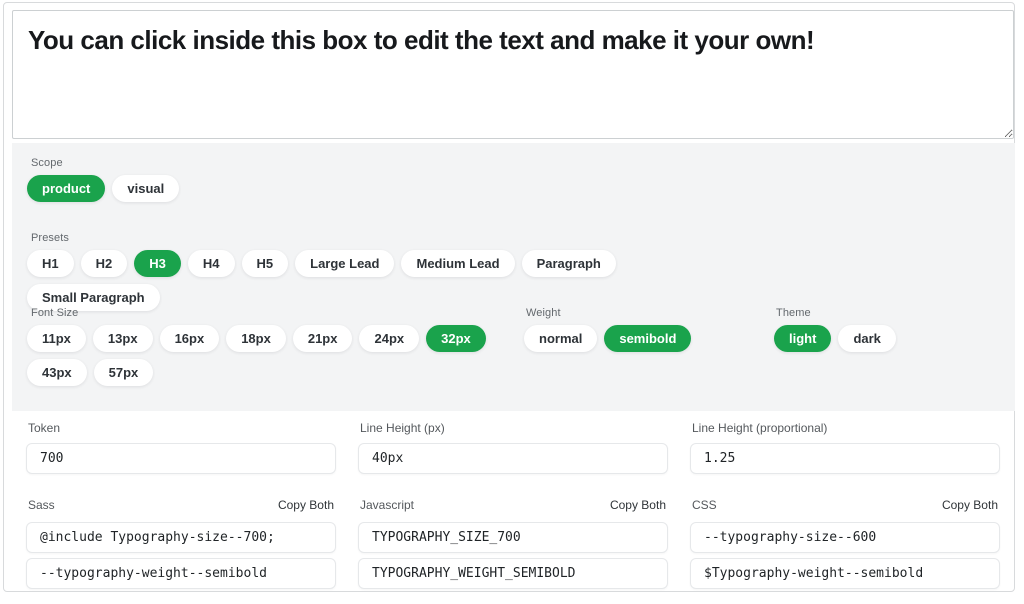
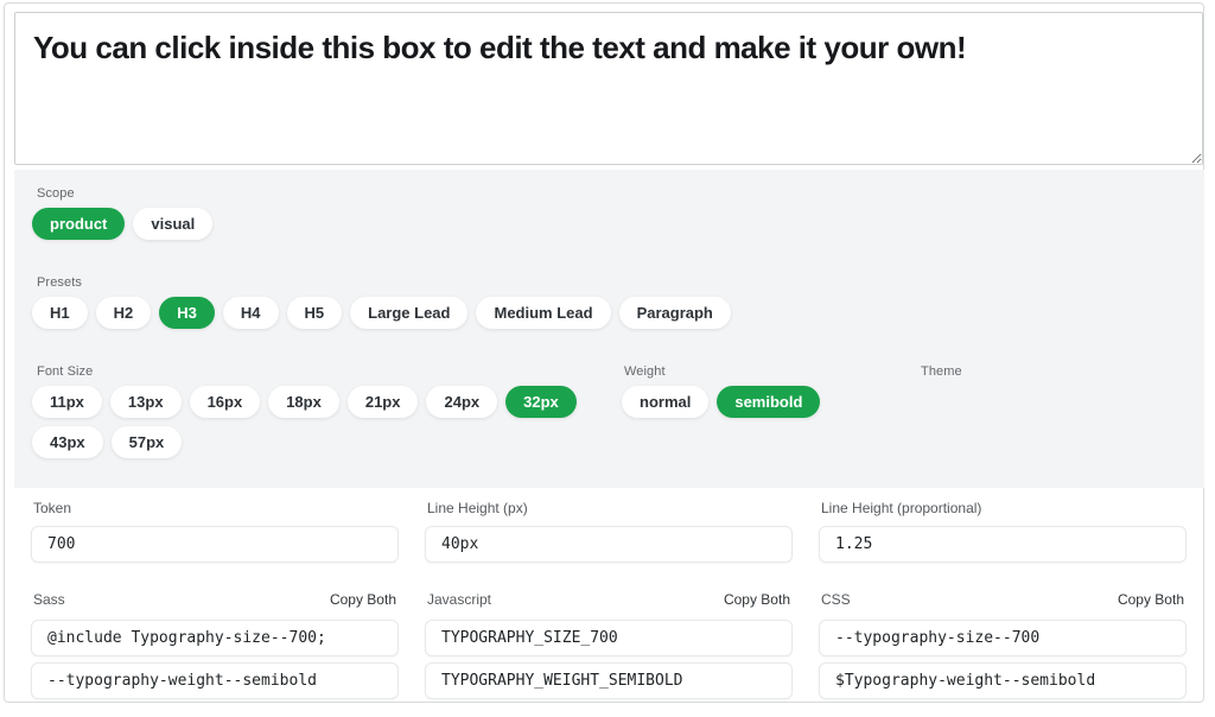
  You can click inside this box to edit the text and make it your own!
  Scope
  product
  visual
  Presets
  H1
  H2
  H3
  H4
  H5
  Large Lead
  Medium Lead
  Paragraph
- Small Paragraph
  Font Size
  11px
  13px
  16px
  18px
  21px
  24px
  32px
  43px
  57px
  Weight
  normal
  semibold
  Theme
- light
- dark
  Token
  700
  Sass
  Copy Both
  @include Typography-size--700;
  --typography-weight--semibold
  Line Height (px)
  40px
  Javascript
  Copy Both
  TYPOGRAPHY_SIZE_700
  TYPOGRAPHY_WEIGHT_SEMIBOLD
  Line Height (proportional)
  1.25
  CSS
  Copy Both
- --typography-size--600
+ --typography-size--700
  $Typography-weight--semibold
